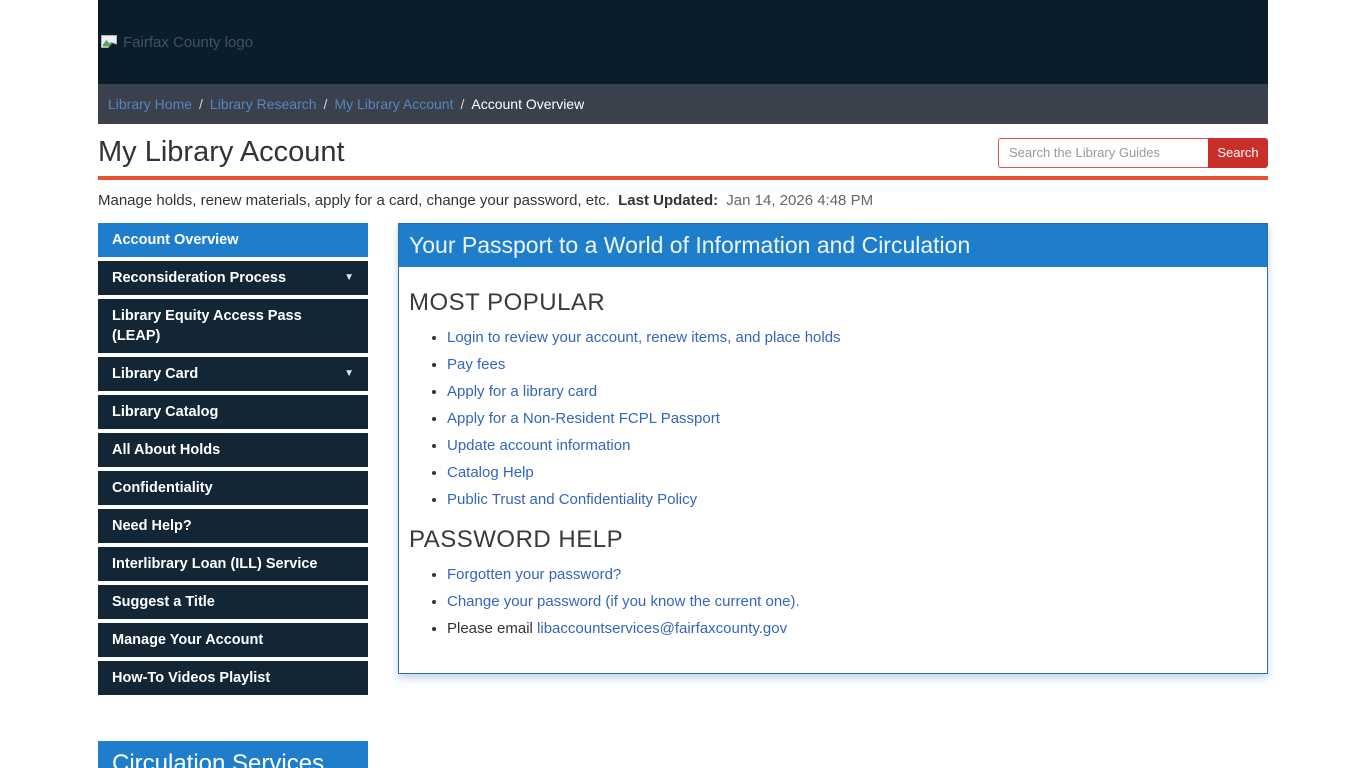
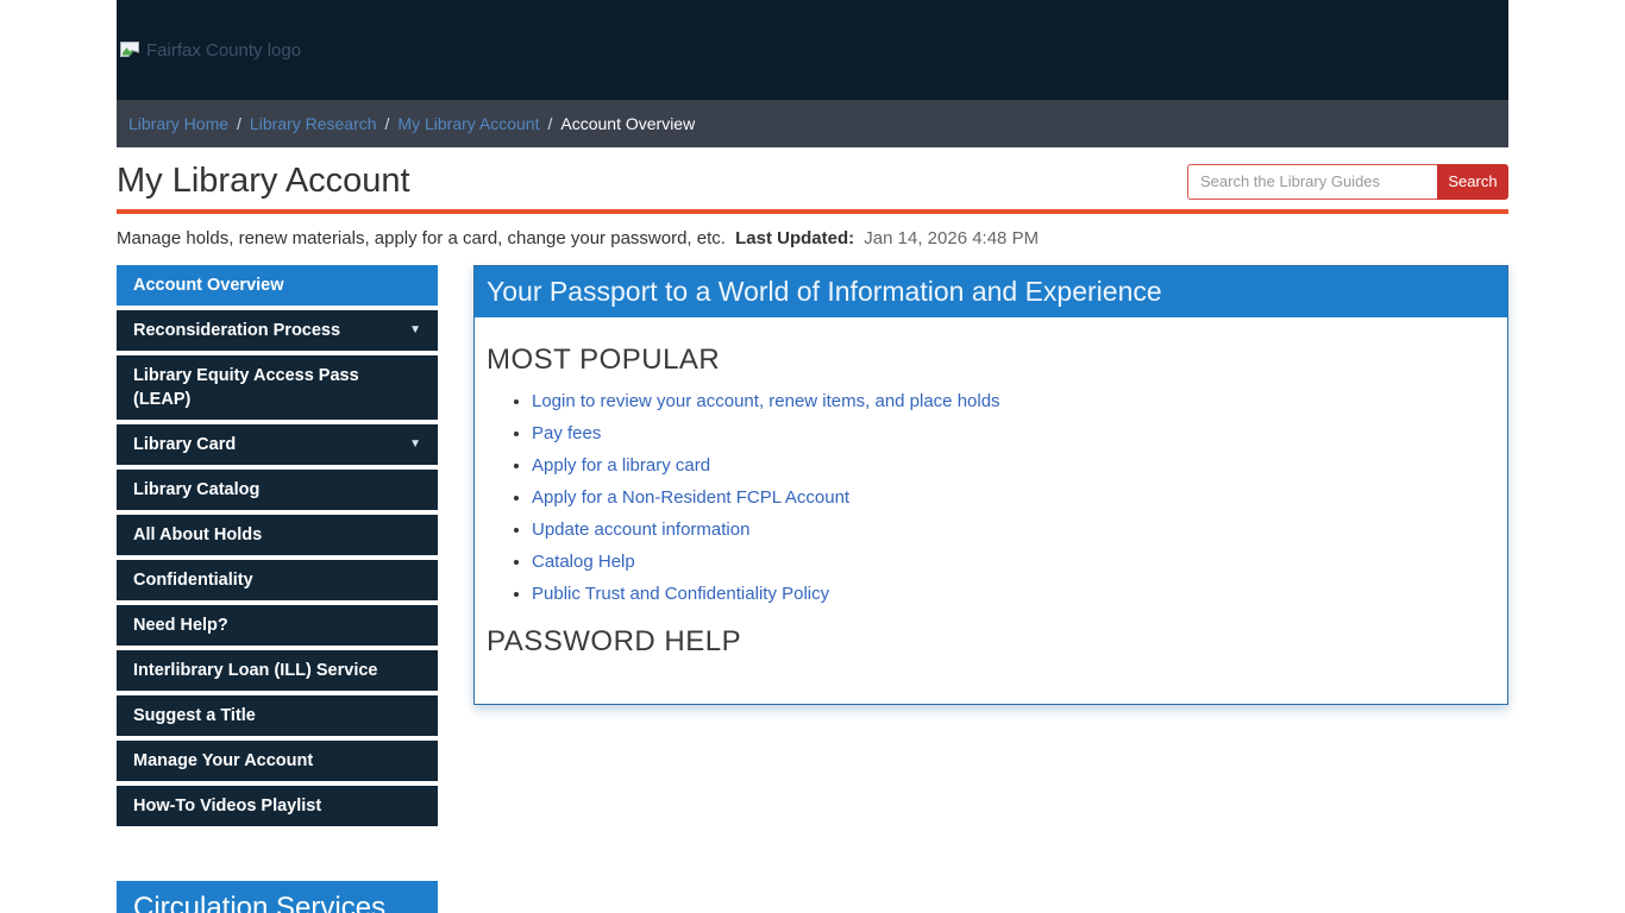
  Fairfax County logo
  Library Home
  /
  Library Research
  /
  My Library Account
  /
  Account Overview
  My Library Account
  Search the Library Guides
  Search
  Manage holds, renew materials, apply for a card, change your password, etc. Last Updated: Jan 14, 2026 4:48 PM
  Account Overview
  Reconsideration Process
  ▼
  Library Equity Access Pass (LEAP)
  Library Card
  ▼
  Library Catalog
  All About Holds
  Confidentiality
  Need Help?
  Interlibrary Loan (ILL) Service
  Suggest a Title
  Manage Your Account
  How-To Videos Playlist
- Your Passport to a World of Information and Circulation
+ Your Passport to a World of Information and Experience
  MOST POPULAR
  Login to review your account, renew items, and place holds
  Pay fees
  Apply for a library card
- Apply for a Non-Resident FCPL Passport
+ Apply for a Non-Resident FCPL Account
  Update account information
  Catalog Help
  Public Trust and Confidentiality Policy
  PASSWORD HELP
- Forgotten your password?
- Change your password (if you know the current one).
- Please email libaccountservices@fairfaxcounty.gov
  Circulation Services
